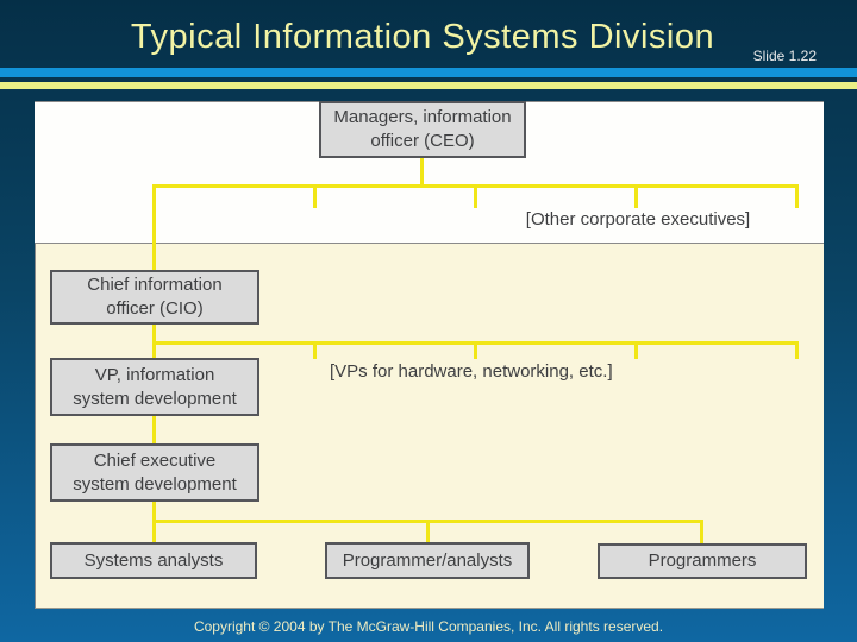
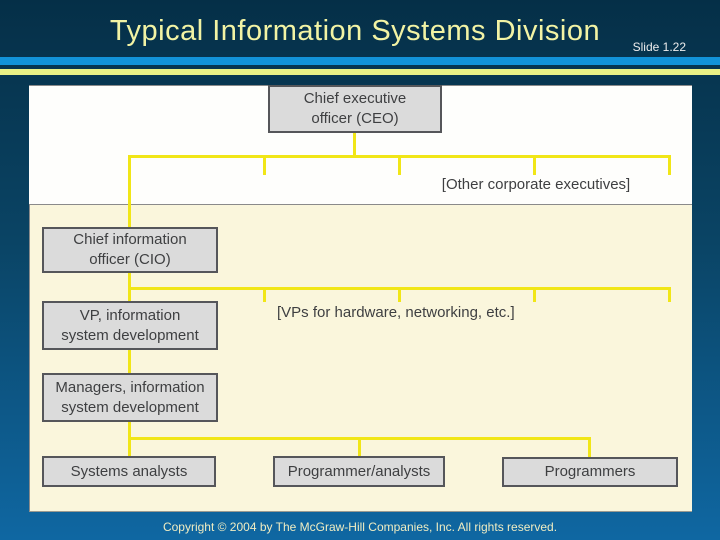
  Typical Information Systems Division
  Slide 1.22
- Managers, information
+ Chief executive
  officer (CEO)
  Chief information
  officer (CIO)
  VP, information
  system development
- Chief executive
+ Managers, information
  system development
  Systems analysts
  Programmer/analysts
  Programmers
  [Other corporate executives]
  [VPs for hardware, networking, etc.]
  Copyright © 2004 by The McGraw-Hill Companies, Inc. All rights reserved.
